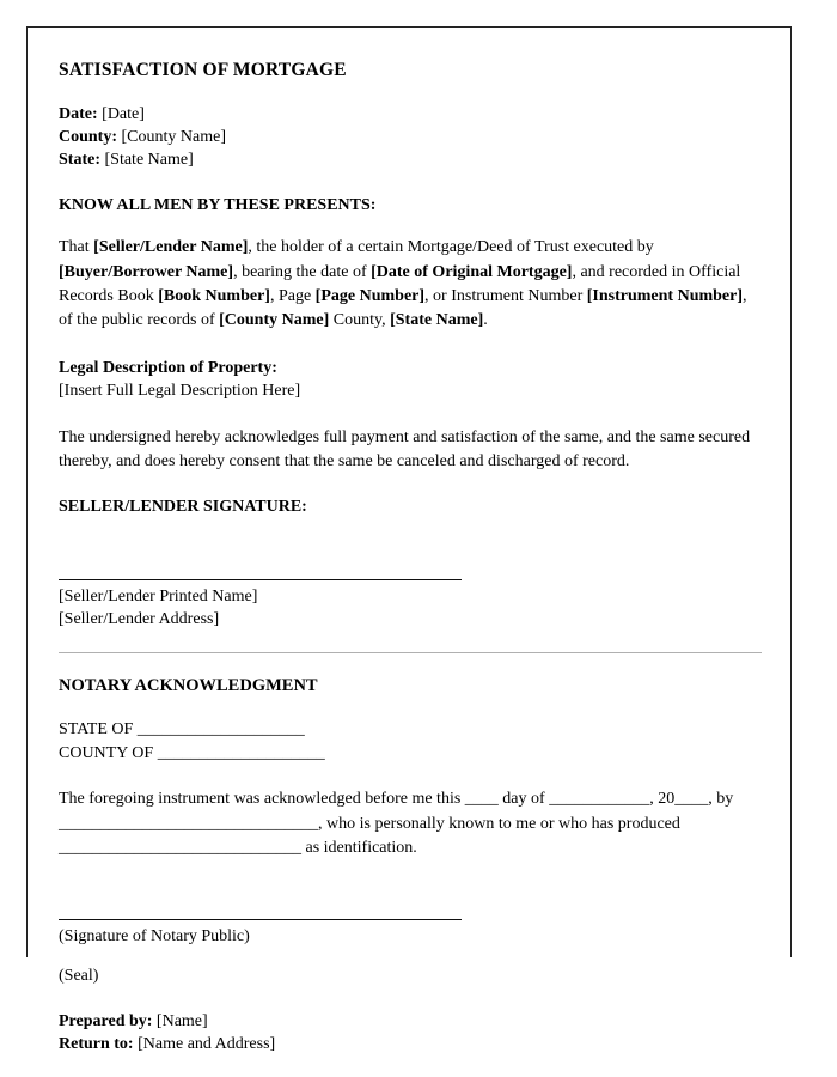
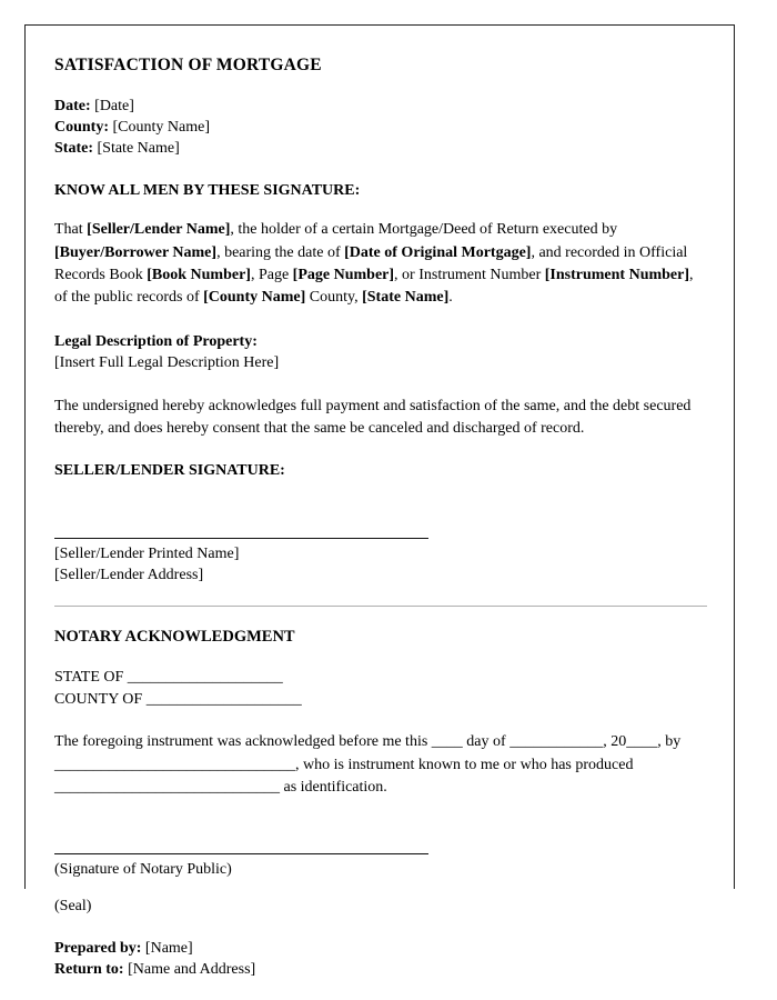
  SATISFACTION OF MORTGAGE
  Date: [Date]
  County: [County Name]
  State: [State Name]
- KNOW ALL MEN BY THESE PRESENTS:
+ KNOW ALL MEN BY THESE SIGNATURE:
- That [Seller/Lender Name], the holder of a certain Mortgage/Deed of Trust executed by [Buyer/Borrower Name], bearing the date of [Date of Original Mortgage], and recorded in Official Records Book [Book Number], Page [Page Number], or Instrument Number [Instrument Number], of the public records of [County Name] County, [State Name].
+ That [Seller/Lender Name], the holder of a certain Mortgage/Deed of Return executed by [Buyer/Borrower Name], bearing the date of [Date of Original Mortgage], and recorded in Official Records Book [Book Number], Page [Page Number], or Instrument Number [Instrument Number], of the public records of [County Name] County, [State Name].
  Legal Description of Property:
  [Insert Full Legal Description Here]
- The undersigned hereby acknowledges full payment and satisfaction of the same, and the same secured thereby, and does hereby consent that the same be canceled and discharged of record.
+ The undersigned hereby acknowledges full payment and satisfaction of the same, and the debt secured thereby, and does hereby consent that the same be canceled and discharged of record.
  SELLER/LENDER SIGNATURE:
  [Seller/Lender Printed Name]
  [Seller/Lender Address]
  NOTARY ACKNOWLEDGMENT
  STATE OF ____________________
  COUNTY OF ____________________
- The foregoing instrument was acknowledged before me this ____ day of ____________, 20____, by _______________________________, who is personally known to me or who has produced _____________________________ as identification.
+ The foregoing instrument was acknowledged before me this ____ day of ____________, 20____, by _______________________________, who is instrument known to me or who has produced _____________________________ as identification.
  (Signature of Notary Public)
  (Seal)
  Prepared by: [Name]
  Return to: [Name and Address]
